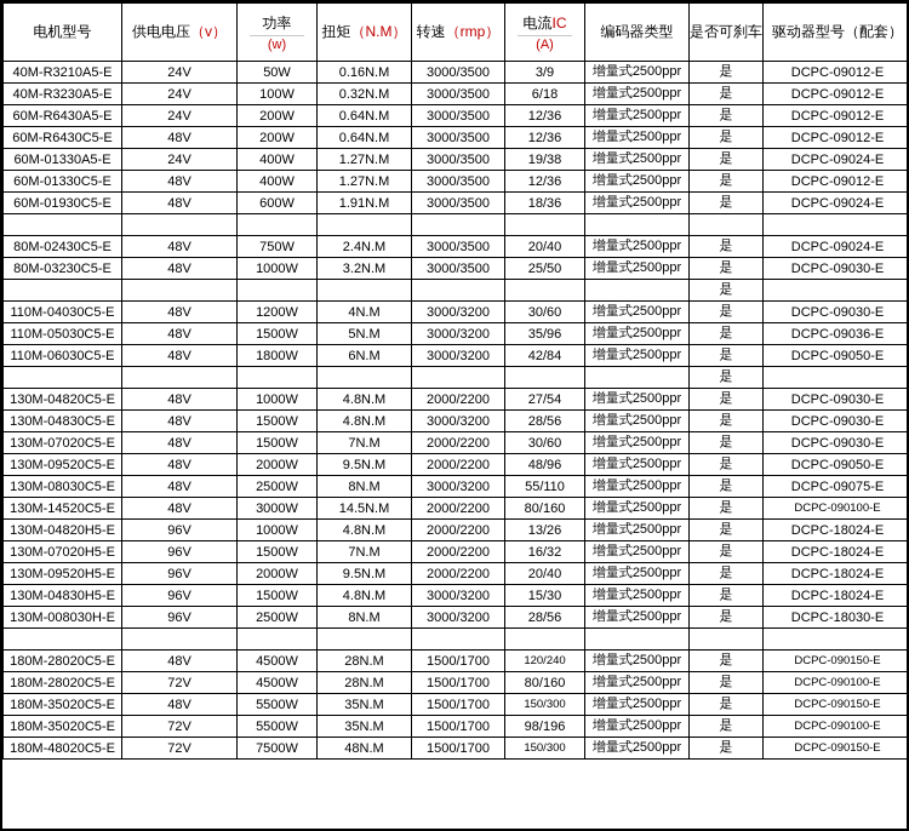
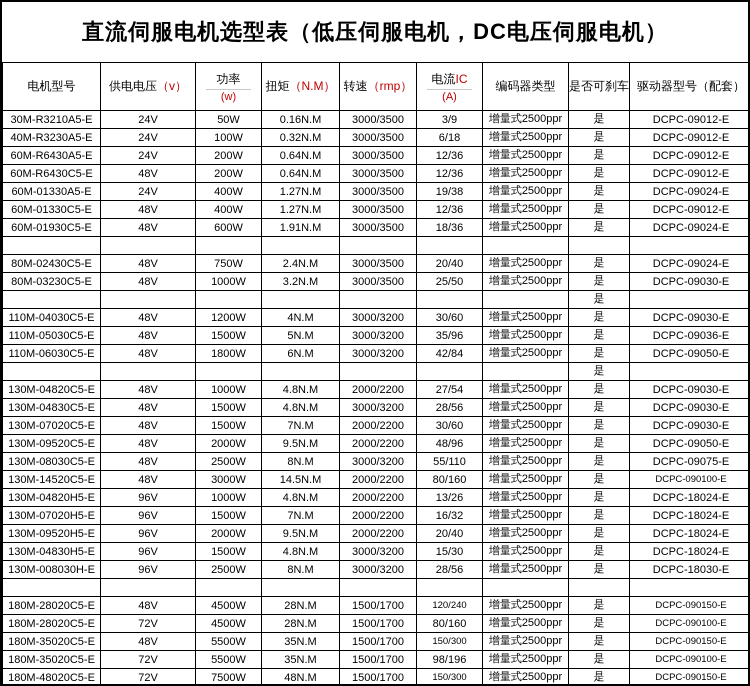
+ 直流伺服电机选型表（低压伺服电机，DC电压伺服电机）
  电机型号	供电电压（v）	功率 (w)	扭矩（N.M）	转速（rmp）	电流IC (A)	编码器类型	是否可刹车	驱动器型号（配套）
- 40M-R3210A5-E	24V	50W	0.16N.M	3000/3500	3/9	增量式2500ppr	是	DCPC-09012-E
+ 30M-R3210A5-E	24V	50W	0.16N.M	3000/3500	3/9	增量式2500ppr	是	DCPC-09012-E
  40M-R3230A5-E	24V	100W	0.32N.M	3000/3500	6/18	增量式2500ppr	是	DCPC-09012-E
  60M-R6430A5-E	24V	200W	0.64N.M	3000/3500	12/36	增量式2500ppr	是	DCPC-09012-E
  60M-R6430C5-E	48V	200W	0.64N.M	3000/3500	12/36	增量式2500ppr	是	DCPC-09012-E
  60M-01330A5-E	24V	400W	1.27N.M	3000/3500	19/38	增量式2500ppr	是	DCPC-09024-E
  60M-01330C5-E	48V	400W	1.27N.M	3000/3500	12/36	增量式2500ppr	是	DCPC-09012-E
  60M-01930C5-E	48V	600W	1.91N.M	3000/3500	18/36	增量式2500ppr	是	DCPC-09024-E
  80M-02430C5-E	48V	750W	2.4N.M	3000/3500	20/40	增量式2500ppr	是	DCPC-09024-E
  80M-03230C5-E	48V	1000W	3.2N.M	3000/3500	25/50	增量式2500ppr	是	DCPC-09030-E
  							是
  110M-04030C5-E	48V	1200W	4N.M	3000/3200	30/60	增量式2500ppr	是	DCPC-09030-E
  110M-05030C5-E	48V	1500W	5N.M	3000/3200	35/96	增量式2500ppr	是	DCPC-09036-E
  110M-06030C5-E	48V	1800W	6N.M	3000/3200	42/84	增量式2500ppr	是	DCPC-09050-E
  							是
  130M-04820C5-E	48V	1000W	4.8N.M	2000/2200	27/54	增量式2500ppr	是	DCPC-09030-E
  130M-04830C5-E	48V	1500W	4.8N.M	3000/3200	28/56	增量式2500ppr	是	DCPC-09030-E
  130M-07020C5-E	48V	1500W	7N.M	2000/2200	30/60	增量式2500ppr	是	DCPC-09030-E
  130M-09520C5-E	48V	2000W	9.5N.M	2000/2200	48/96	增量式2500ppr	是	DCPC-09050-E
  130M-08030C5-E	48V	2500W	8N.M	3000/3200	55/110	增量式2500ppr	是	DCPC-09075-E
  130M-14520C5-E	48V	3000W	14.5N.M	2000/2200	80/160	增量式2500ppr	是	DCPC-090100-E
  130M-04820H5-E	96V	1000W	4.8N.M	2000/2200	13/26	增量式2500ppr	是	DCPC-18024-E
  130M-07020H5-E	96V	1500W	7N.M	2000/2200	16/32	增量式2500ppr	是	DCPC-18024-E
  130M-09520H5-E	96V	2000W	9.5N.M	2000/2200	20/40	增量式2500ppr	是	DCPC-18024-E
  130M-04830H5-E	96V	1500W	4.8N.M	3000/3200	15/30	增量式2500ppr	是	DCPC-18024-E
  130M-008030H-E	96V	2500W	8N.M	3000/3200	28/56	增量式2500ppr	是	DCPC-18030-E
  180M-28020C5-E	48V	4500W	28N.M	1500/1700	120/240	增量式2500ppr	是	DCPC-090150-E
  180M-28020C5-E	72V	4500W	28N.M	1500/1700	80/160	增量式2500ppr	是	DCPC-090100-E
  180M-35020C5-E	48V	5500W	35N.M	1500/1700	150/300	增量式2500ppr	是	DCPC-090150-E
  180M-35020C5-E	72V	5500W	35N.M	1500/1700	98/196	增量式2500ppr	是	DCPC-090100-E
  180M-48020C5-E	72V	7500W	48N.M	1500/1700	150/300	增量式2500ppr	是	DCPC-090150-E
